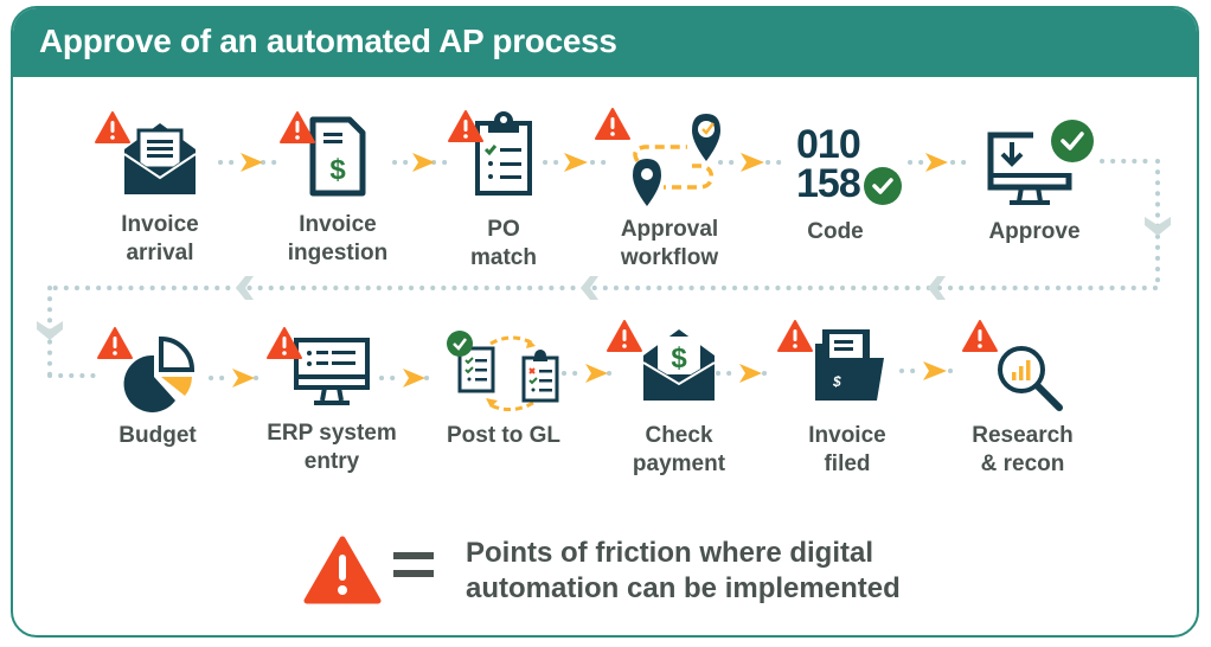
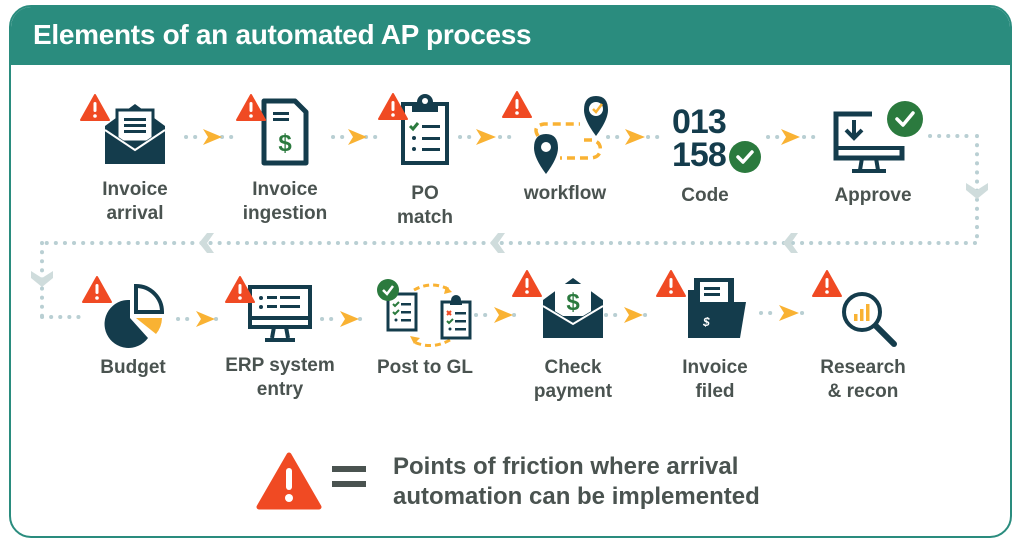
- Approve of an automated AP process
+ Elements of an automated AP process
  Invoice
  arrival
  $
  Invoice
  ingestion
  PO
  match
- Approval
  workflow
- 010
+ 013
  158
  Code
  Approve
  Budget
  ERP system
  entry
  Post to GL
  $
  Check
  payment
  $
  Invoice
  filed
  Research
  & recon
- Points of friction where digital
+ Points of friction where arrival
  automation can be implemented
